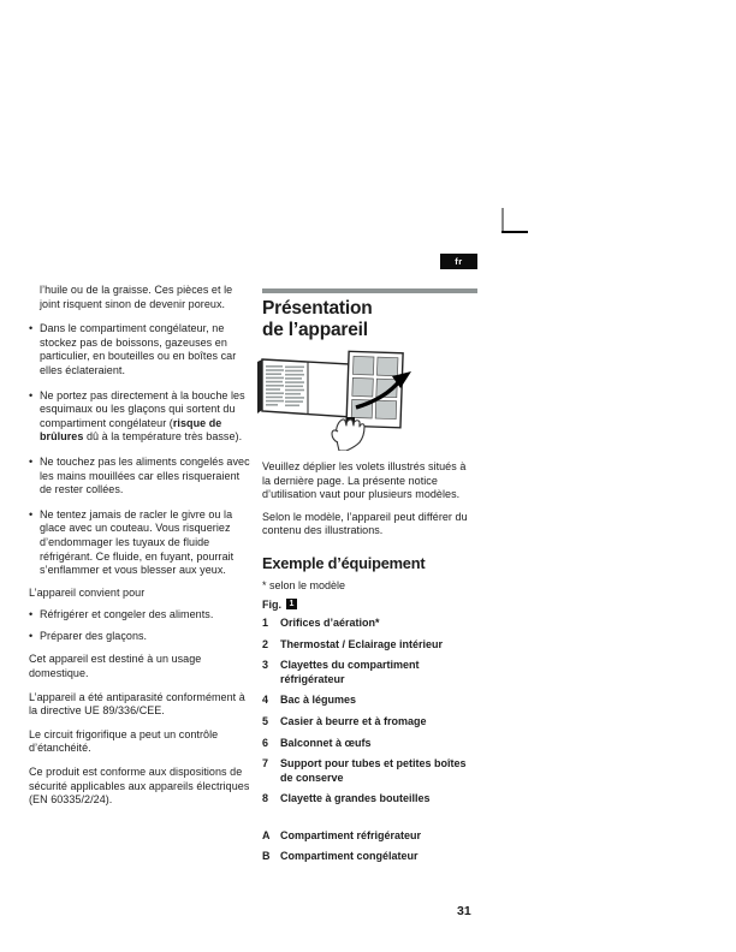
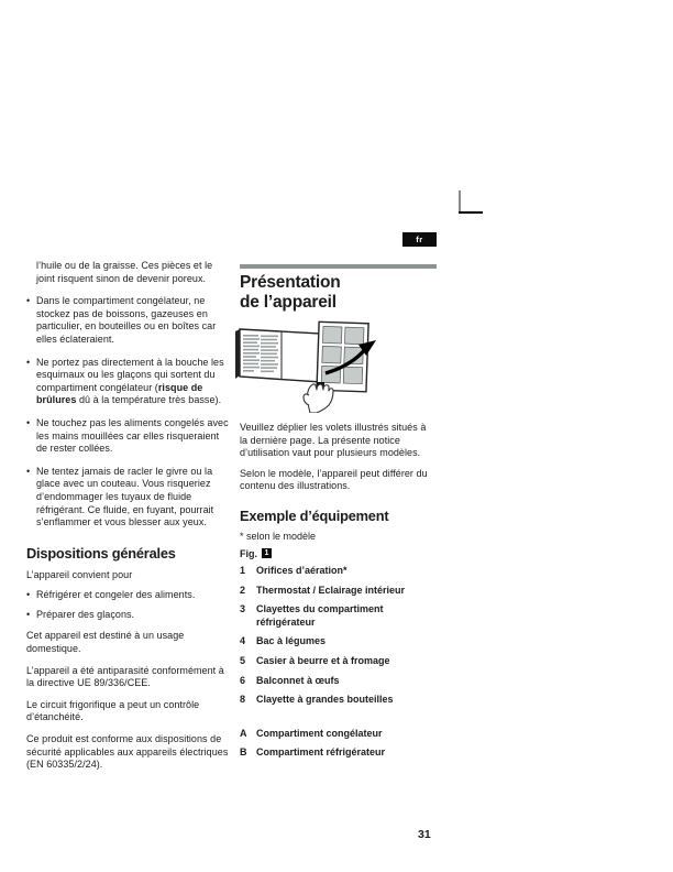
  fr
  l’huile ou de la graisse. Ces pièces et le joint risquent sinon de devenir poreux.
  •
  Dans le compartiment congélateur, ne stockez pas de boissons, gazeuses en particulier, en bouteilles ou en boîtes car elles éclateraient.
  •
  Ne portez pas directement à la bouche les esquimaux ou les glaçons qui sortent du compartiment congélateur (risque de brûlures dû à la température très basse).
  •
  Ne touchez pas les aliments congelés avec les mains mouillées car elles risqueraient de rester collées.
  •
  Ne tentez jamais de racler le givre ou la glace avec un couteau. Vous risqueriez d’endommager les tuyaux de fluide réfrigérant. Ce fluide, en fuyant, pourrait s’enflammer et vous blesser aux yeux.
+ Dispositions générales
  L’appareil convient pour
  •
  Réfrigérer et congeler des aliments.
  •
  Préparer des glaçons.
  Cet appareil est destiné à un usage domestique.
  L’appareil a été antiparasité conformément à la directive UE 89/336/CEE.
  Le circuit frigorifique a peut un contrôle d’étanchéité.
  Ce produit est conforme aux dispositions de sécurité applicables aux appareils électriques (EN 60335/2/24).
  Présentation
  de l’appareil
  Veuillez déplier les volets illustrés situés à la dernière page. La présente notice d’utilisation vaut pour plusieurs modèles.
  Selon le modèle, l’appareil peut différer du contenu des illustrations.
  Exemple d’équipement
  * selon le modèle
  Fig.
  1
  Orifices d’aération*
  2
  Thermostat / Eclairage intérieur
  3
  Clayettes du compartiment réfrigérateur
  4
  Bac à légumes
  5
  Casier à beurre et à fromage
  6
  Balconnet à œufs
- 7
- Support pour tubes et petites boîtes de conserve
  8
  Clayette à grandes bouteilles
  A
- Compartiment réfrigérateur
+ Compartiment congélateur
  B
- Compartiment congélateur
+ Compartiment réfrigérateur
  31
